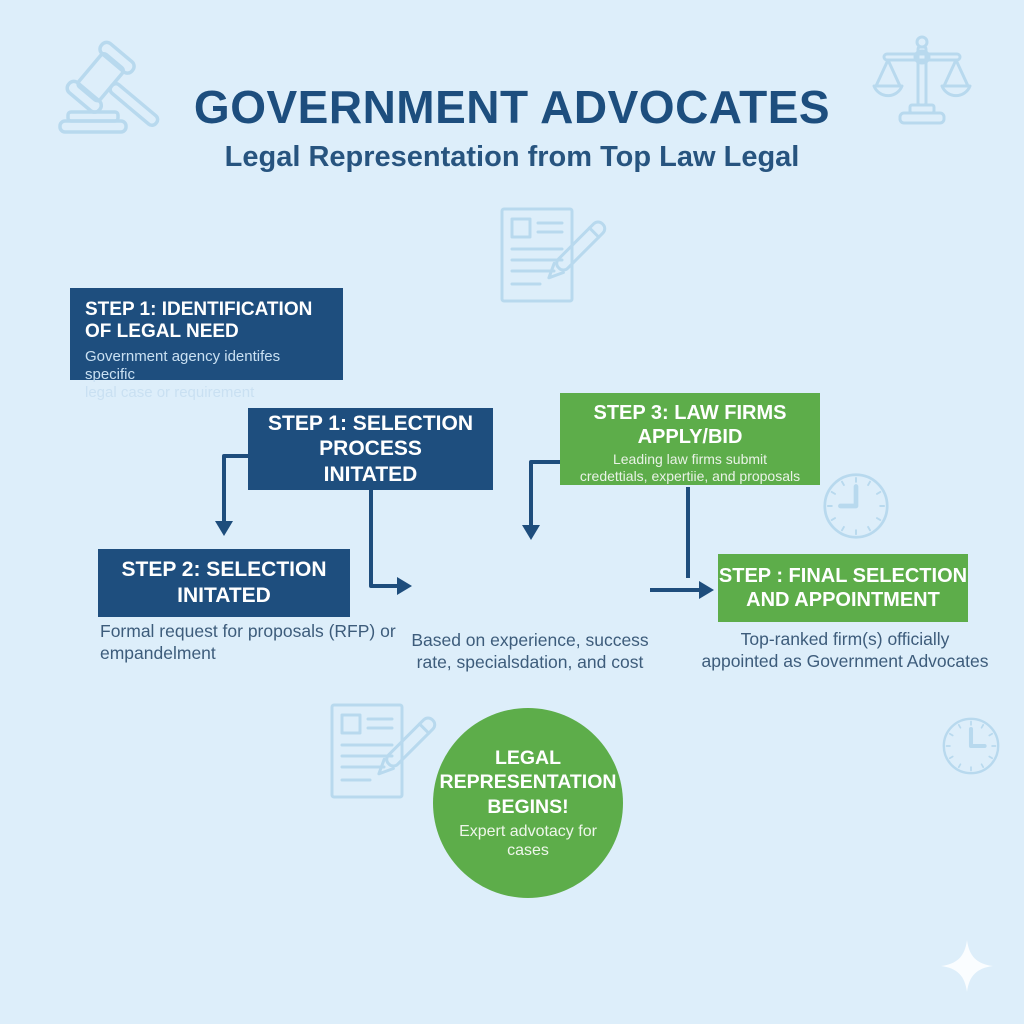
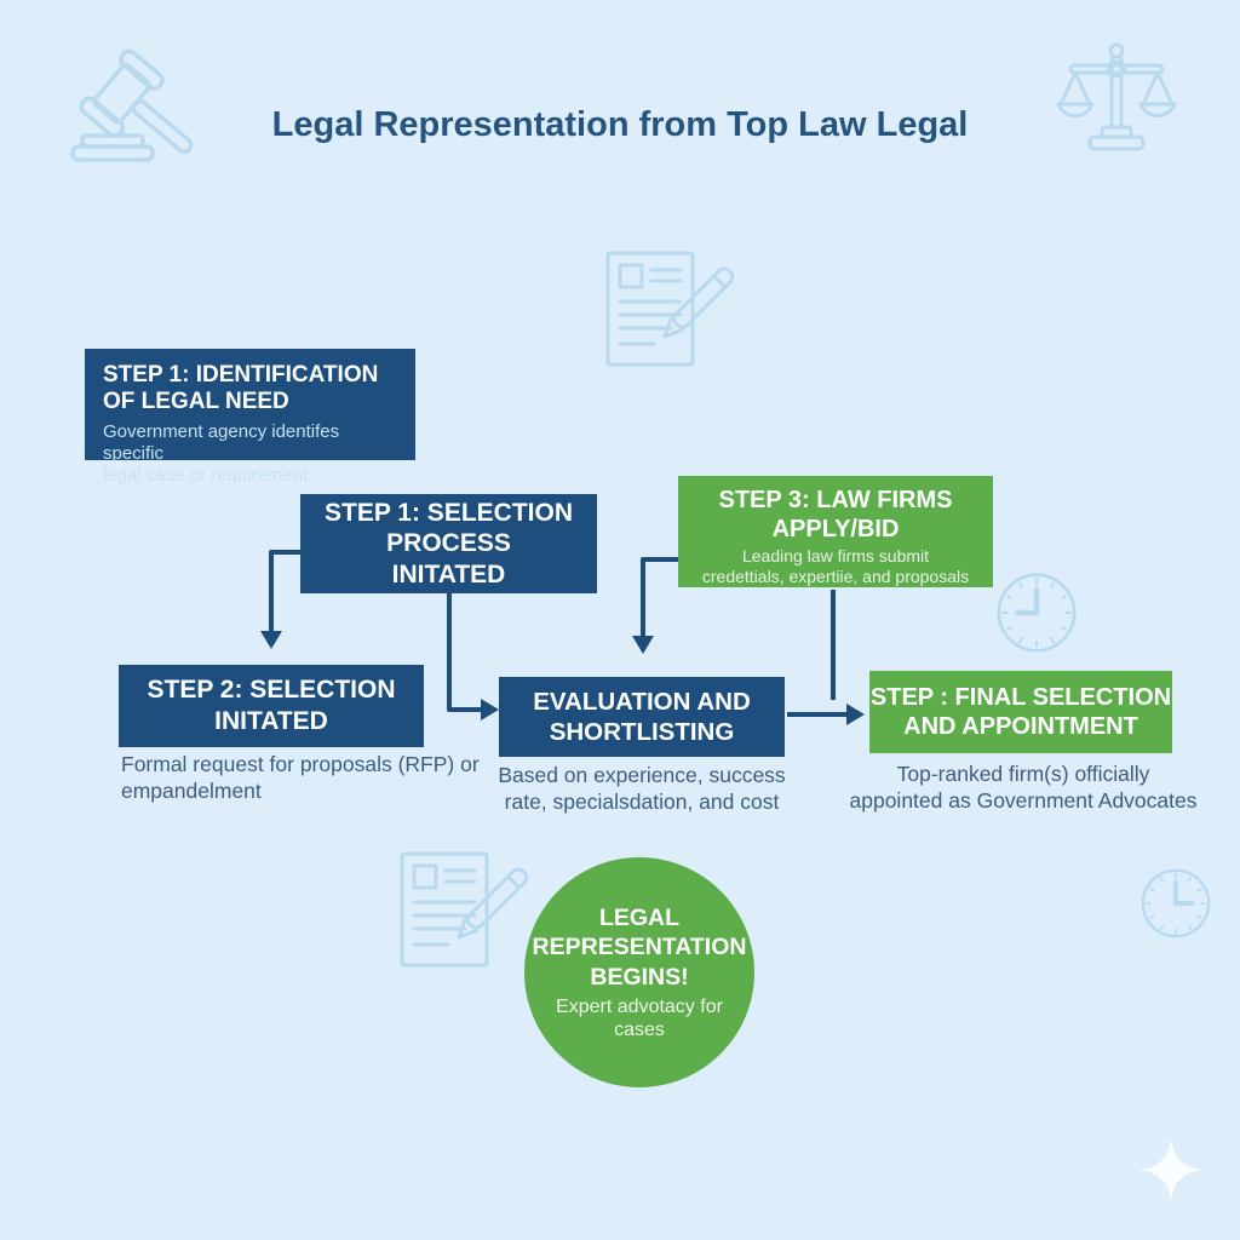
- GOVERNMENT ADVOCATES
  Legal Representation from Top Law Legal
  STEP 1: IDENTIFICATION
  OF LEGAL NEED
  Government agency identifes specific
  STEP 1: SELECTION
  PROCESS
  INITATED
  STEP 3: LAW FIRMS
  APPLY/BID
  Leading law firms submit
  credettials, expertiie, and proposals
  STEP 2: SELECTION
  INITATED
  Formal request for proposals (RFP) or
  empandelment
+ EVALUATION AND
+ SHORTLISTING
  Based on experience, success
  rate, specialsdation, and cost
  STEP : FINAL SELECTION
  AND APPOINTMENT
  Top-ranked firm(s) officially
  appointed as Government Advocates
  LEGAL
  REPRESENTATION
  BEGINS!
  Expert advotacy for
  cases
